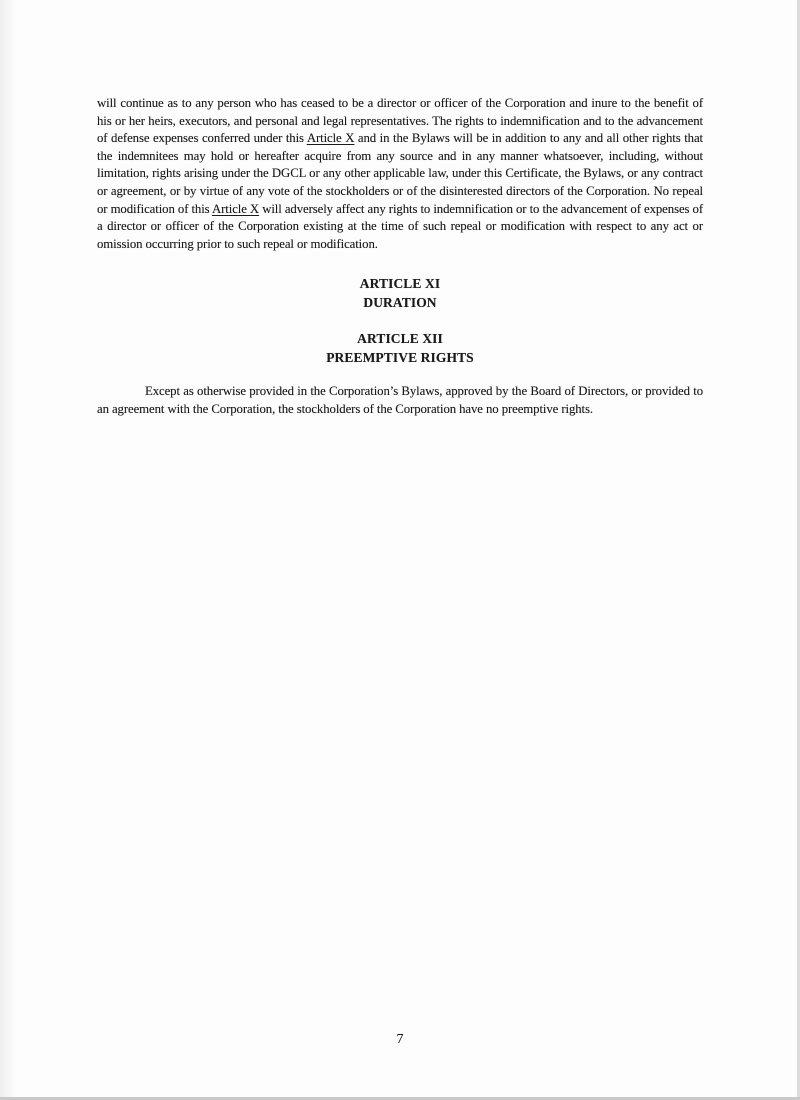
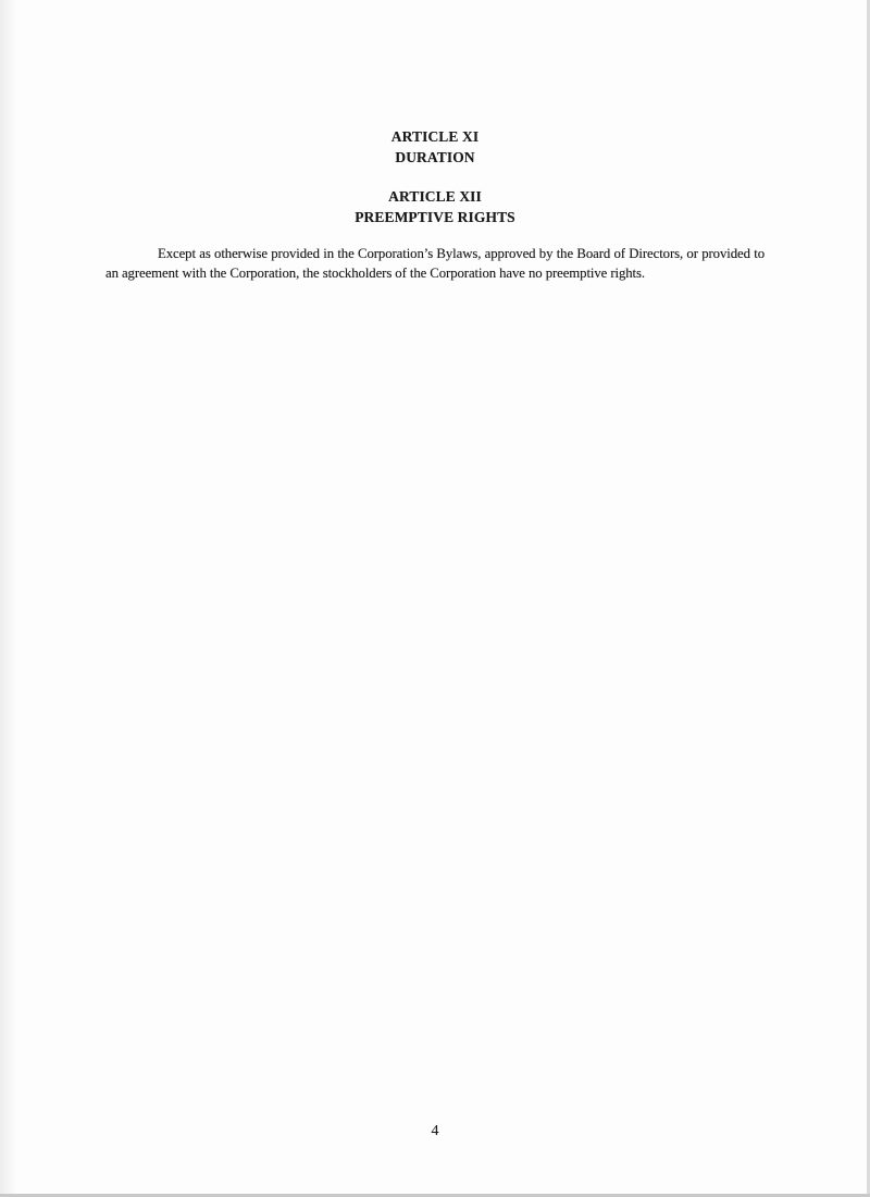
- will continue as to any person who has ceased to be a director or officer of the Corporation and inure to the benefit of his or her heirs, executors, and personal and legal representatives. The rights to indemnification and to the advancement of defense expenses conferred under this Article X and in the Bylaws will be in addition to any and all other rights that the indemnitees may hold or hereafter acquire from any source and in any manner whatsoever, including, without limitation, rights arising under the DGCL or any other applicable law, under this Certificate, the Bylaws, or any contract or agreement, or by virtue of any vote of the stockholders or of the disinterested directors of the Corporation. No repeal or modification of this Article X will adversely affect any rights to indemnification or to the advancement of expenses of a director or officer of the Corporation existing at the time of such repeal or modification with respect to any act or omission occurring prior to such repeal or modification.
  ARTICLE XI
  DURATION
  ARTICLE XII
  PREEMPTIVE RIGHTS
  Except as otherwise provided in the Corporation’s Bylaws, approved by the Board of Directors, or provided to an agreement with the Corporation, the stockholders of the Corporation have no preemptive rights.
- 7
+ 4
